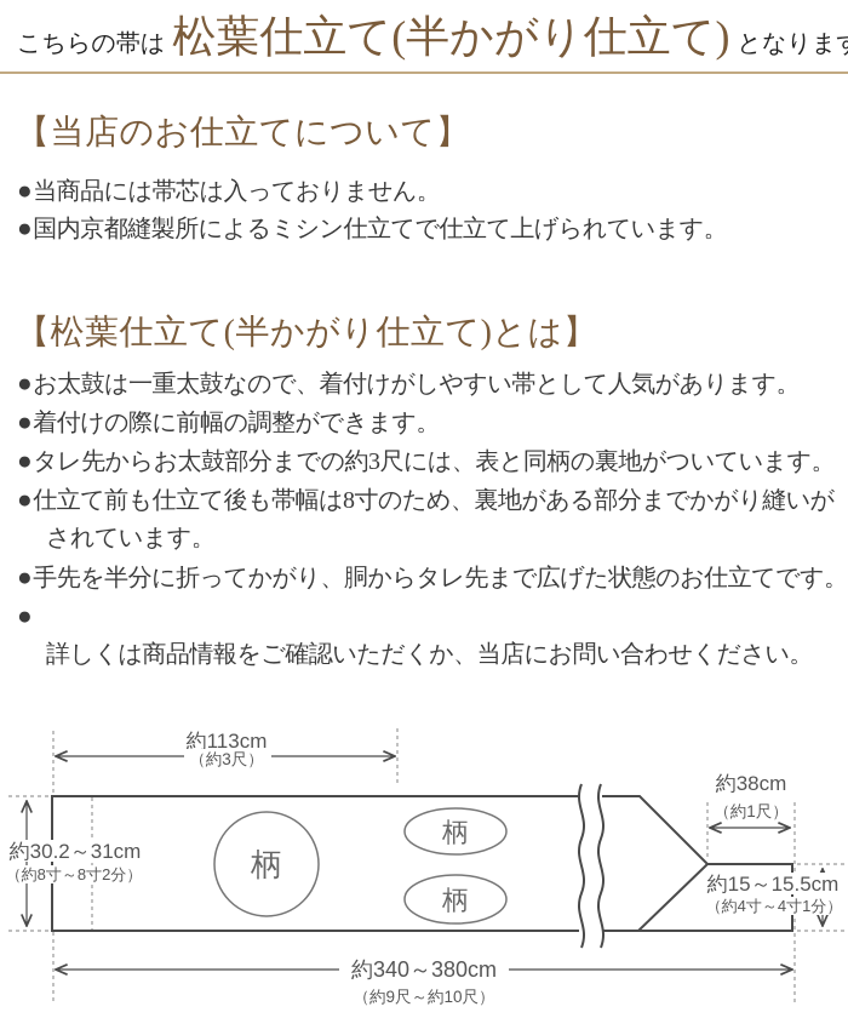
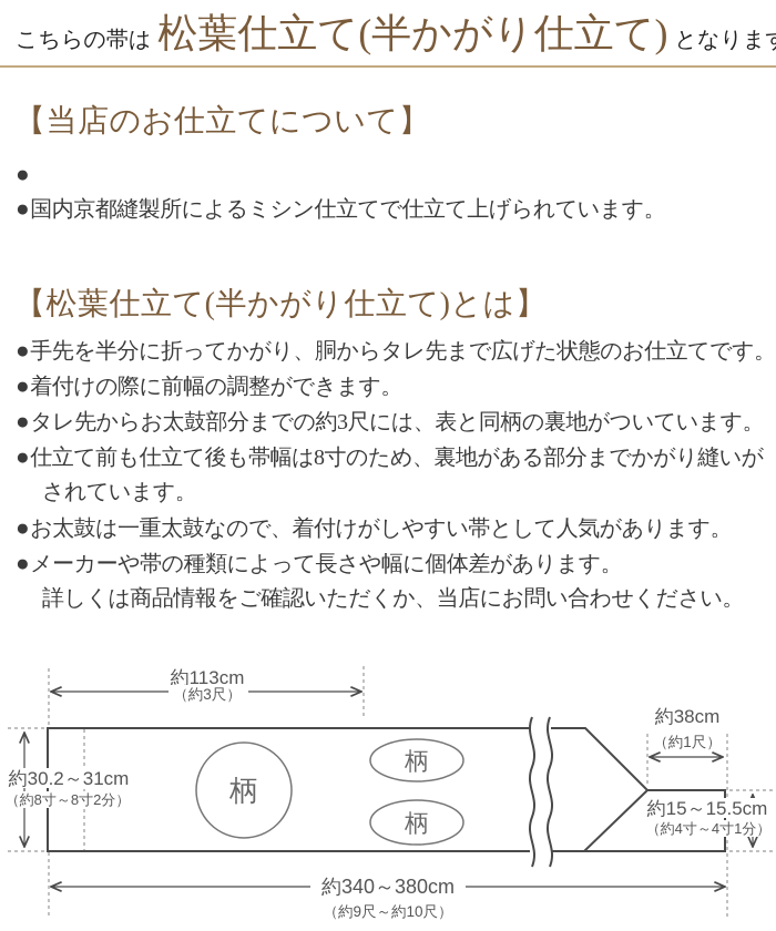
  こちらの帯は
  松葉仕立て(半かがり仕立て)
  となりま
  【当店のお仕立てについて】
  ●
- 当商品には帯芯は入っておりません。
  ●
  国内京都縫製所によるミシン仕立てで仕立て上げられています。
  【松葉仕立て(半かがり仕立て)とは】
  ●
- お太鼓は一重太鼓なので、着付けがしやすい帯として人気があります。
+ 手先を半分に折ってかがり、胴からタレ先まで広げた状態のお仕立てです。
  ●
  着付けの際に前幅の調整ができます。
  ●
  タレ先からお太鼓部分までの約3尺には、表と同柄の裏地がついています。
  ●
  仕立て前も仕立て後も帯幅は8寸のため、裏地がある部分までかがり縫いが
  されています。
  ●
- 手先を半分に折ってかがり、胴からタレ先まで広げた状態のお仕立てです。
+ お太鼓は一重太鼓なので、着付けがしやすい帯として人気があります。
  ●
+ メーカーや帯の種類によって長さや幅に個体差があります。
  詳しくは商品情報をご確認いただくか、当店にお問い合わせください。
  柄
  柄
  柄
  約113cm
  （約3尺）
  約30.2～31cm
  （約8寸～8寸2分）
  約38cm
  （約1尺）
  約15～15.5cm
  （約4寸～4寸1分）
  約340～380cm
  （約9尺～約10尺）
